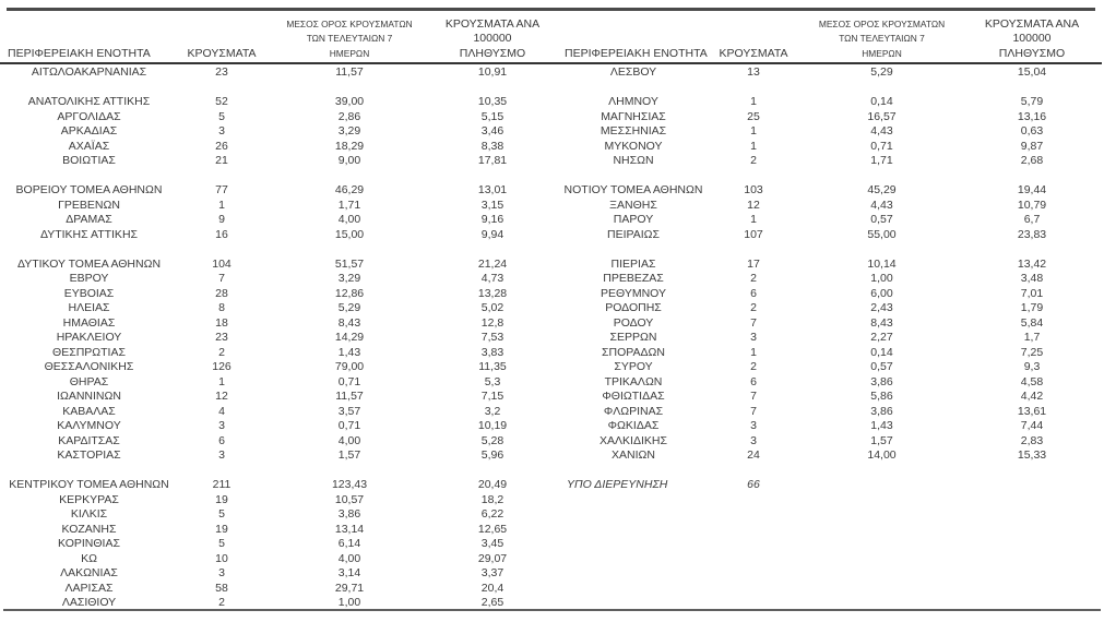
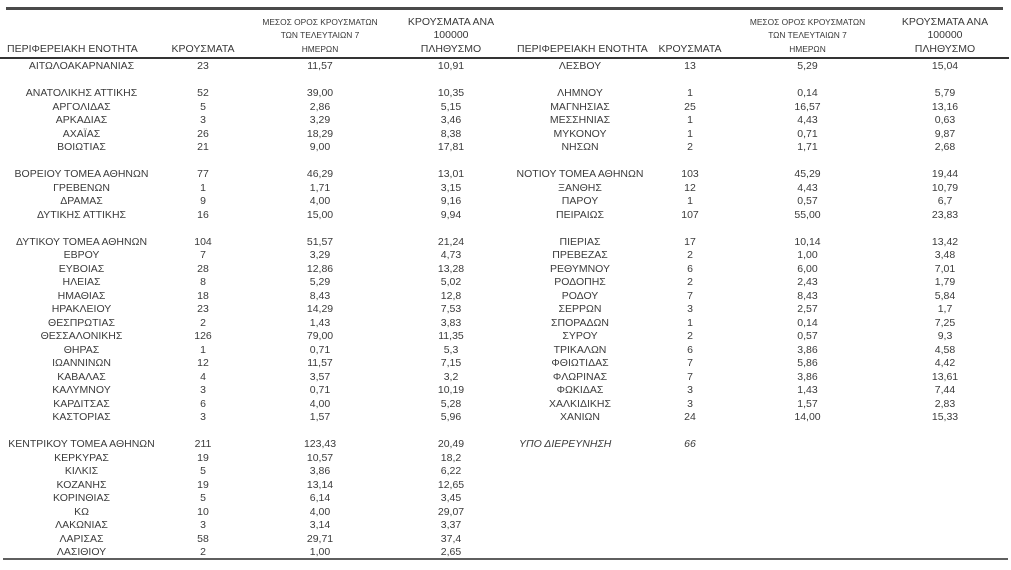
  ΠΕΡΙΦΕΡΕΙΑΚΗ ΕΝΟΤΗΤΑ
  ΚΡΟΥΣΜΑΤΑ
  ΜΕΣΟΣ ΟΡΟΣ ΚΡΟΥΣΜΑΤΩΝ
  ΤΩΝ ΤΕΛΕΥΤΑΙΩΝ 7
  ΗΜΕΡΩΝ
  ΚΡΟΥΣΜΑΤΑ ΑΝΑ 100000
  ΠΛΗΘΥΣΜΟ
  ΠΕΡΙΦΕΡΕΙΑΚΗ ΕΝΟΤΗΤΑ
  ΚΡΟΥΣΜΑΤΑ
  ΜΕΣΟΣ ΟΡΟΣ ΚΡΟΥΣΜΑΤΩΝ
  ΤΩΝ ΤΕΛΕΥΤΑΙΩΝ 7
  ΗΜΕΡΩΝ
  ΚΡΟΥΣΜΑΤΑ ΑΝΑ 100000
  ΠΛΗΘΥΣΜΟ
  ΑΙΤΩΛΟΑΚΑΡΝΑΝΙΑΣ
  23
  11,57
  10,91
  ΑΝΑΤΟΛΙΚΗΣ ΑΤΤΙΚΗΣ
  52
  39,00
  10,35
  ΑΡΓΟΛΙΔΑΣ
  5
  2,86
  5,15
  ΑΡΚΑΔΙΑΣ
  3
  3,29
  3,46
  ΑΧΑΪΑΣ
  26
  18,29
  8,38
  ΒΟΙΩΤΙΑΣ
  21
  9,00
  17,81
  ΒΟΡΕΙΟΥ ΤΟΜΕΑ ΑΘΗΝΩΝ
  77
  46,29
  13,01
  ΓΡΕΒΕΝΩΝ
  1
  1,71
  3,15
  ΔΡΑΜΑΣ
  9
  4,00
  9,16
  ΔΥΤΙΚΗΣ ΑΤΤΙΚΗΣ
  16
  15,00
  9,94
  ΔΥΤΙΚΟΥ ΤΟΜΕΑ ΑΘΗΝΩΝ
  104
  51,57
  21,24
  ΕΒΡΟΥ
  7
  3,29
  4,73
  ΕΥΒΟΙΑΣ
  28
  12,86
  13,28
  ΗΛΕΙΑΣ
  8
  5,29
  5,02
  ΗΜΑΘΙΑΣ
  18
  8,43
  12,8
  ΗΡΑΚΛΕΙΟΥ
  23
  14,29
  7,53
  ΘΕΣΠΡΩΤΙΑΣ
  2
  1,43
  3,83
  ΘΕΣΣΑΛΟΝΙΚΗΣ
  126
  79,00
  11,35
  ΘΗΡΑΣ
  1
  0,71
  5,3
  ΙΩΑΝΝΙΝΩΝ
  12
  11,57
  7,15
  ΚΑΒΑΛΑΣ
  4
  3,57
  3,2
  ΚΑΛΥΜΝΟΥ
  3
  0,71
  10,19
  ΚΑΡΔΙΤΣΑΣ
  6
  4,00
  5,28
  ΚΑΣΤΟΡΙΑΣ
  3
  1,57
  5,96
  ΚΕΝΤΡΙΚΟΥ ΤΟΜΕΑ ΑΘΗΝΩΝ
  211
  123,43
  20,49
  ΚΕΡΚΥΡΑΣ
  19
  10,57
  18,2
  ΚΙΛΚΙΣ
  5
  3,86
  6,22
  ΚΟΖΑΝΗΣ
  19
  13,14
  12,65
  ΚΟΡΙΝΘΙΑΣ
  5
  6,14
  3,45
  ΚΩ
  10
  4,00
  29,07
  ΛΑΚΩΝΙΑΣ
  3
  3,14
  3,37
  ΛΑΡΙΣΑΣ
  58
  29,71
- 20,4
+ 37,4
  ΛΑΣΙΘΙΟΥ
  2
  1,00
  2,65
  ΛΕΣΒΟΥ
  13
  5,29
  15,04
  ΛΗΜΝΟΥ
  1
  0,14
  5,79
  ΜΑΓΝΗΣΙΑΣ
  25
  16,57
  13,16
  ΜΕΣΣΗΝΙΑΣ
  1
  4,43
  0,63
  ΜΥΚΟΝΟΥ
  1
  0,71
  9,87
  ΝΗΣΩΝ
  2
  1,71
  2,68
  ΝΟΤΙΟΥ ΤΟΜΕΑ ΑΘΗΝΩΝ
  103
  45,29
  19,44
  ΞΑΝΘΗΣ
  12
  4,43
  10,79
  ΠΑΡΟΥ
  1
  0,57
  6,7
  ΠΕΙΡΑΙΩΣ
  107
  55,00
  23,83
  ΠΙΕΡΙΑΣ
  17
  10,14
  13,42
  ΠΡΕΒΕΖΑΣ
  2
  1,00
  3,48
  ΡΕΘΥΜΝΟΥ
  6
  6,00
  7,01
  ΡΟΔΟΠΗΣ
  2
  2,43
  1,79
  ΡΟΔΟΥ
  7
  8,43
  5,84
  ΣΕΡΡΩΝ
  3
- 2,27
+ 2,57
  1,7
  ΣΠΟΡΑΔΩΝ
  1
  0,14
  7,25
  ΣΥΡΟΥ
  2
  0,57
  9,3
  ΤΡΙΚΑΛΩΝ
  6
  3,86
  4,58
  ΦΘΙΩΤΙΔΑΣ
  7
  5,86
  4,42
  ΦΛΩΡΙΝΑΣ
  7
  3,86
  13,61
  ΦΩΚΙΔΑΣ
  3
  1,43
  7,44
  ΧΑΛΚΙΔΙΚΗΣ
  3
  1,57
  2,83
  ΧΑΝΙΩΝ
  24
  14,00
  15,33
  ΥΠΟ ΔΙΕΡΕΥΝΗΣΗ
  66
